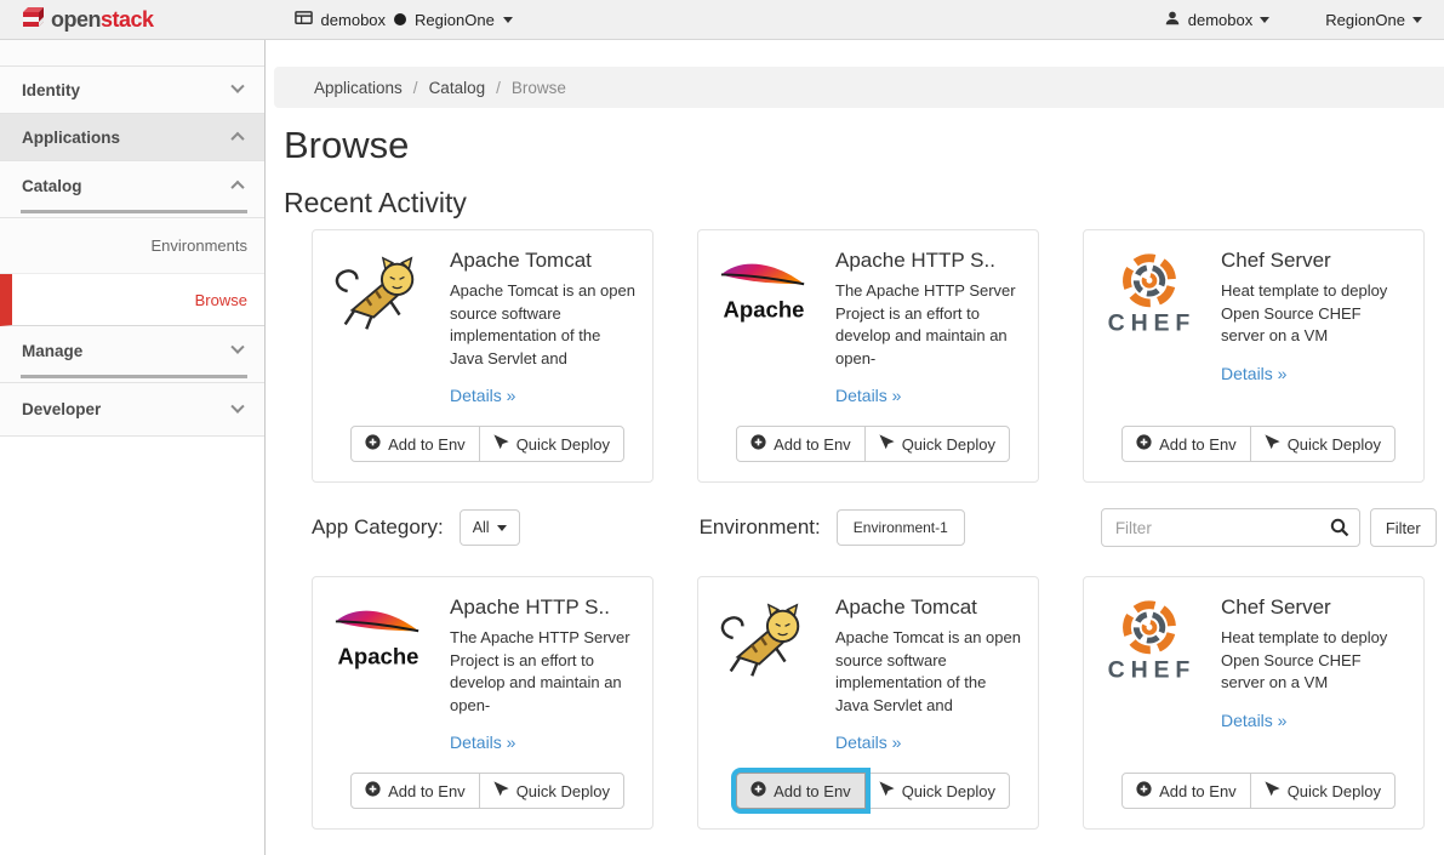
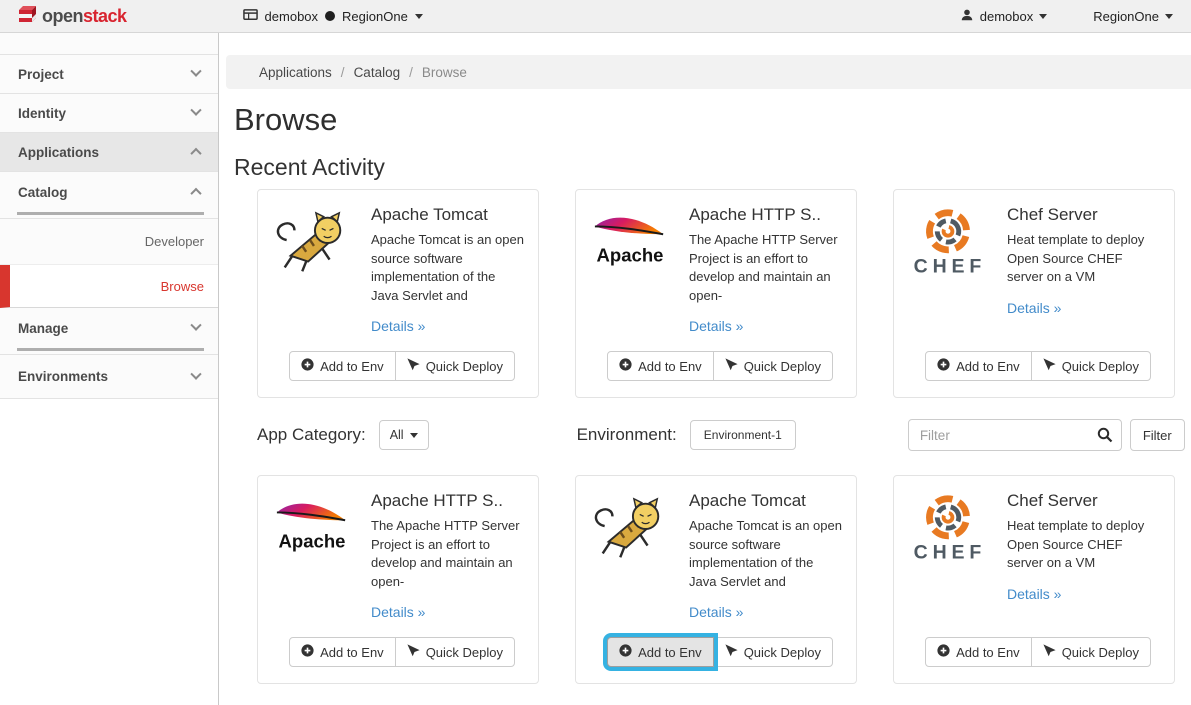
  openstack
  demobox
  RegionOne
  demobox
  RegionOne
+ Project
  Identity
  Applications
  Catalog
- Environments
+ Developer
  Browse
  Manage
- Developer
+ Environments
  Applications
  /
  Catalog
  /
  Browse
  Browse
  Recent Activity
  Apache Tomcat
  Apache Tomcat is an open source software implementation of the Java Servlet and
  Details »
  Add to Env
  Quick Deploy
  Apache
  Apache HTTP S..
  The Apache HTTP Server Project is an effort to develop and maintain an open-
  Details »
  Add to Env
  Quick Deploy
  CHEF
  Chef Server
  Heat template to deploy Open Source CHEF server on a VM
  Details »
  Add to Env
  Quick Deploy
  App Category:
  All
  Environment:
  Environment-1
  Filter
  Filter
  Apache
  Apache HTTP S..
  The Apache HTTP Server Project is an effort to develop and maintain an open-
  Details »
  Add to Env
  Quick Deploy
  Apache Tomcat
  Apache Tomcat is an open source software implementation of the Java Servlet and
  Details »
  Add to Env
  Quick Deploy
  CHEF
  Chef Server
  Heat template to deploy Open Source CHEF server on a VM
  Details »
  Add to Env
  Quick Deploy
